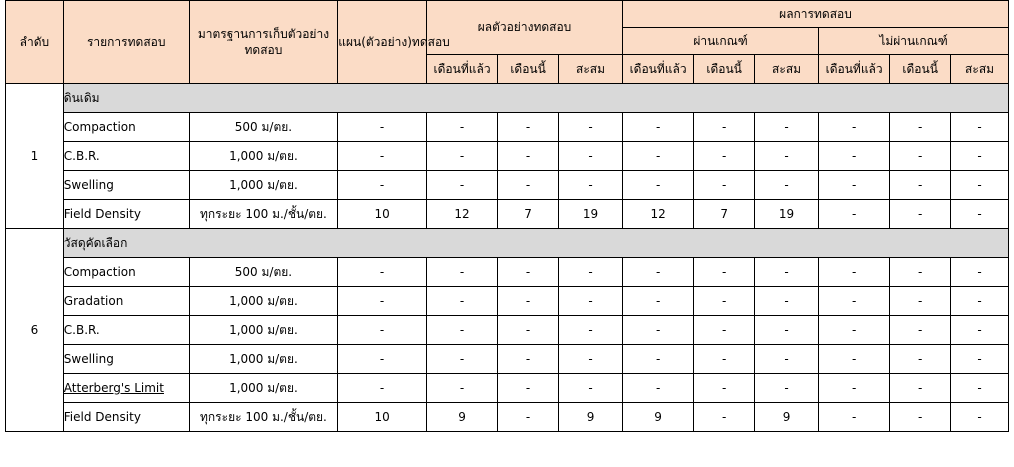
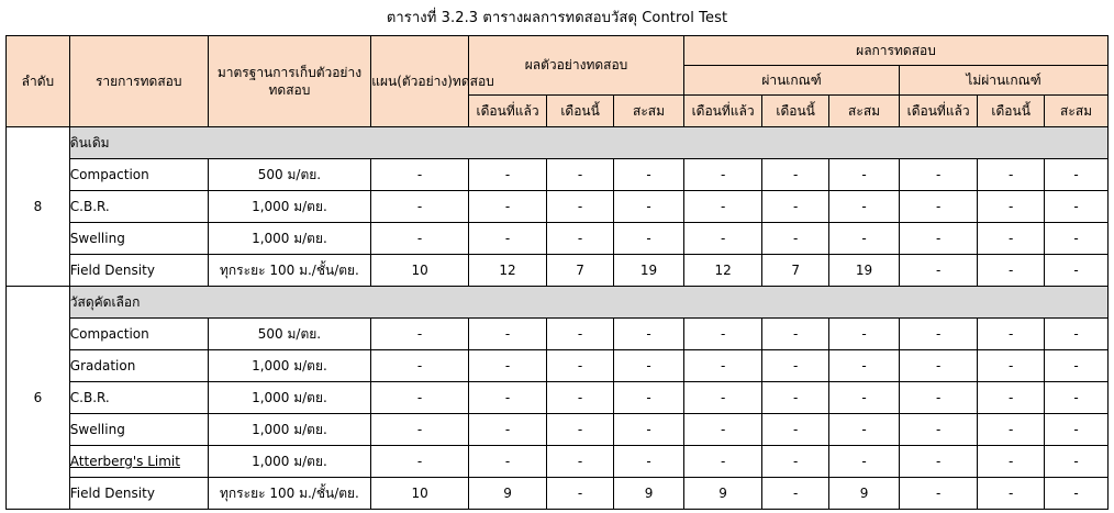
+ ตารางที่ 3.2.3 ตารางผลการทดสอบวัสดุ Control Test
  ลำดับ	รายการทดสอบ	มาตรฐานการเก็บตัวอย่างทดสอบ	แผน(ตัวอย่าง)ทดสอบ	ผลตัวอย่างทดสอบ	ผลการทดสอบ
  ผ่านเกณฑ์	ไม่ผ่านเกณฑ์
  เดือนที่แล้ว	เดือนนี้	สะสม	เดือนที่แล้ว	เดือนนี้	สะสม	เดือนที่แล้ว	เดือนนี้	สะสม
- 1	ดินเดิม
+ 8	ดินเดิม
  Compaction	500 ม/ตย.	-	-	-	-	-	-	-	-	-	-
  C.B.R.	1,000 ม/ตย.	-	-	-	-	-	-	-	-	-	-
  Swelling	1,000 ม/ตย.	-	-	-	-	-	-	-	-	-	-
  Field Density	ทุกระยะ 100 ม./ชั้น/ตย.	10	12	7	19	12	7	19	-	-	-
  6	วัสดุคัดเลือก
  Compaction	500 ม/ตย.	-	-	-	-	-	-	-	-	-	-
  Gradation	1,000 ม/ตย.	-	-	-	-	-	-	-	-	-	-
  C.B.R.	1,000 ม/ตย.	-	-	-	-	-	-	-	-	-	-
  Swelling	1,000 ม/ตย.	-	-	-	-	-	-	-	-	-	-
  Atterberg's Limit	1,000 ม/ตย.	-	-	-	-	-	-	-	-	-	-
  Field Density	ทุกระยะ 100 ม./ชั้น/ตย.	10	9	-	9	9	-	9	-	-	-
